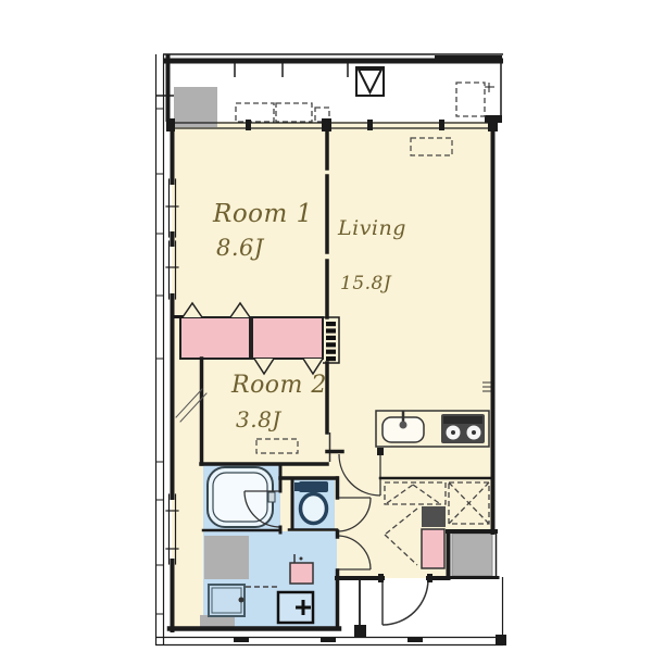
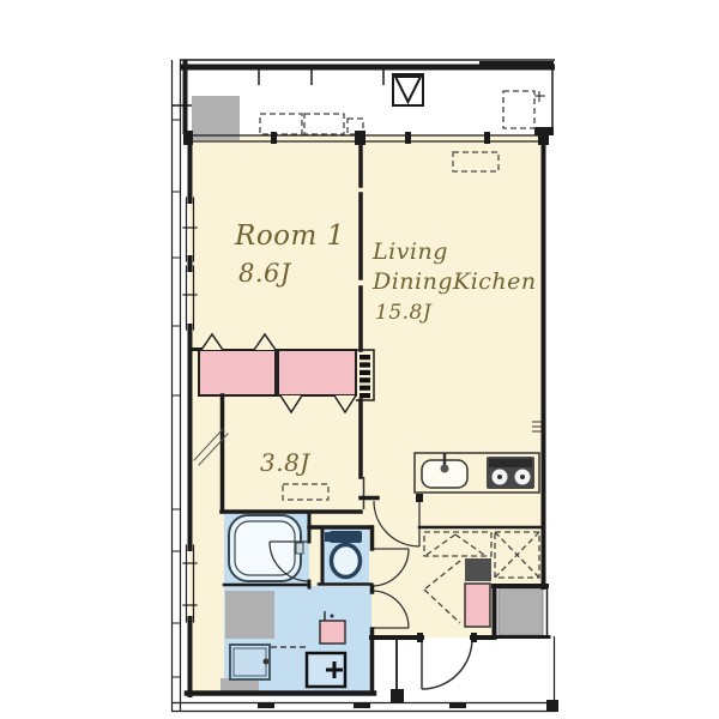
  Room 1
  8.6J
  Living
+ DiningKichen
  15.8J
- Room 2
  3.8J
